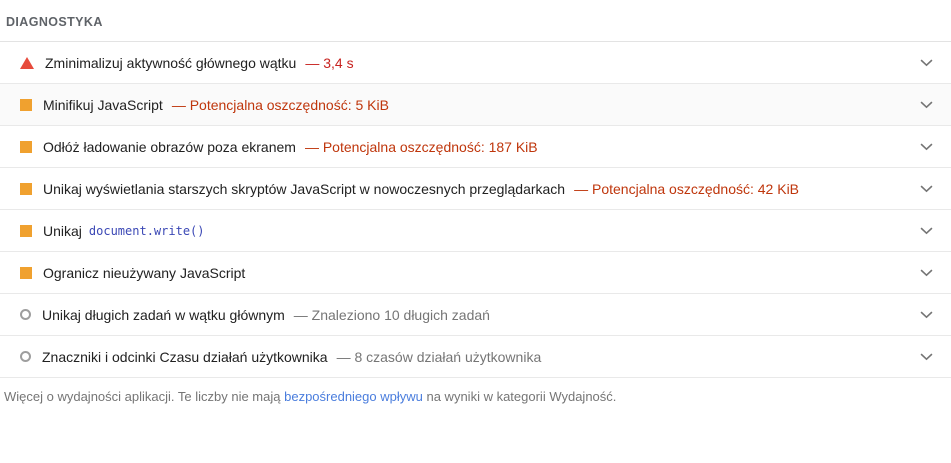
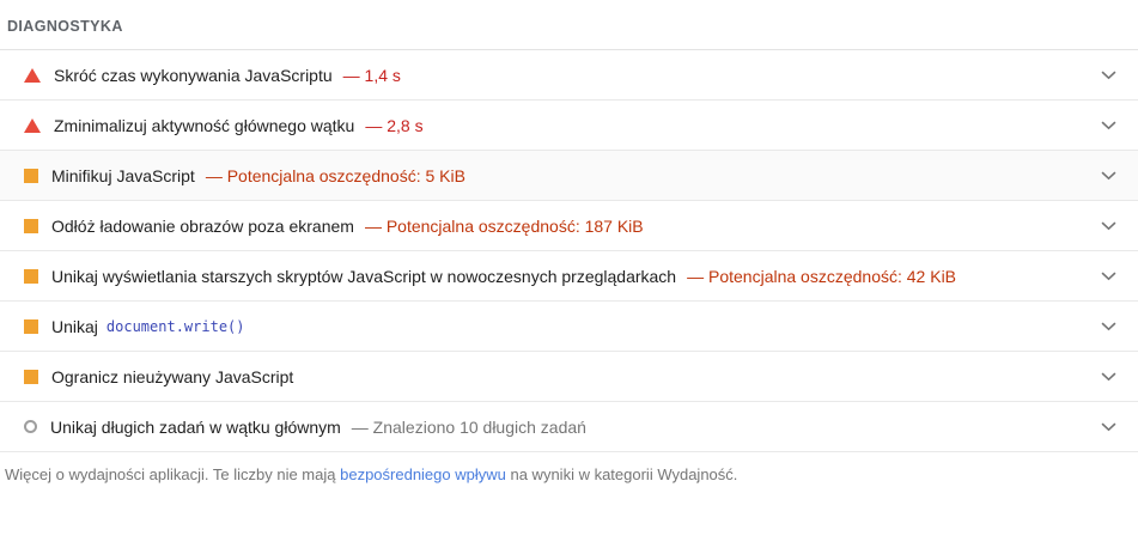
  DIAGNOSTYKA
+ Skróć czas wykonywania JavaScriptu
+ — 1,4 s
  Zminimalizuj aktywność głównego wątku
- — 3,4 s
+ — 2,8 s
  Minifikuj JavaScript
  — Potencjalna oszczędność: 5 KiB
  Odłóż ładowanie obrazów poza ekranem
  — Potencjalna oszczędność: 187 KiB
  Unikaj wyświetlania starszych skryptów JavaScript w nowoczesnych przeglądarkach
  — Potencjalna oszczędność: 42 KiB
  Unikaj
  document.write()
  Ogranicz nieużywany JavaScript
  Unikaj długich zadań w wątku głównym
  — Znaleziono 10 długich zadań
- Znaczniki i odcinki Czasu działań użytkownika
- — 8 czasów działań użytkownika
  Więcej o wydajności aplikacji. Te liczby nie mają bezpośredniego wpływu na wyniki w kategorii Wydajność.
